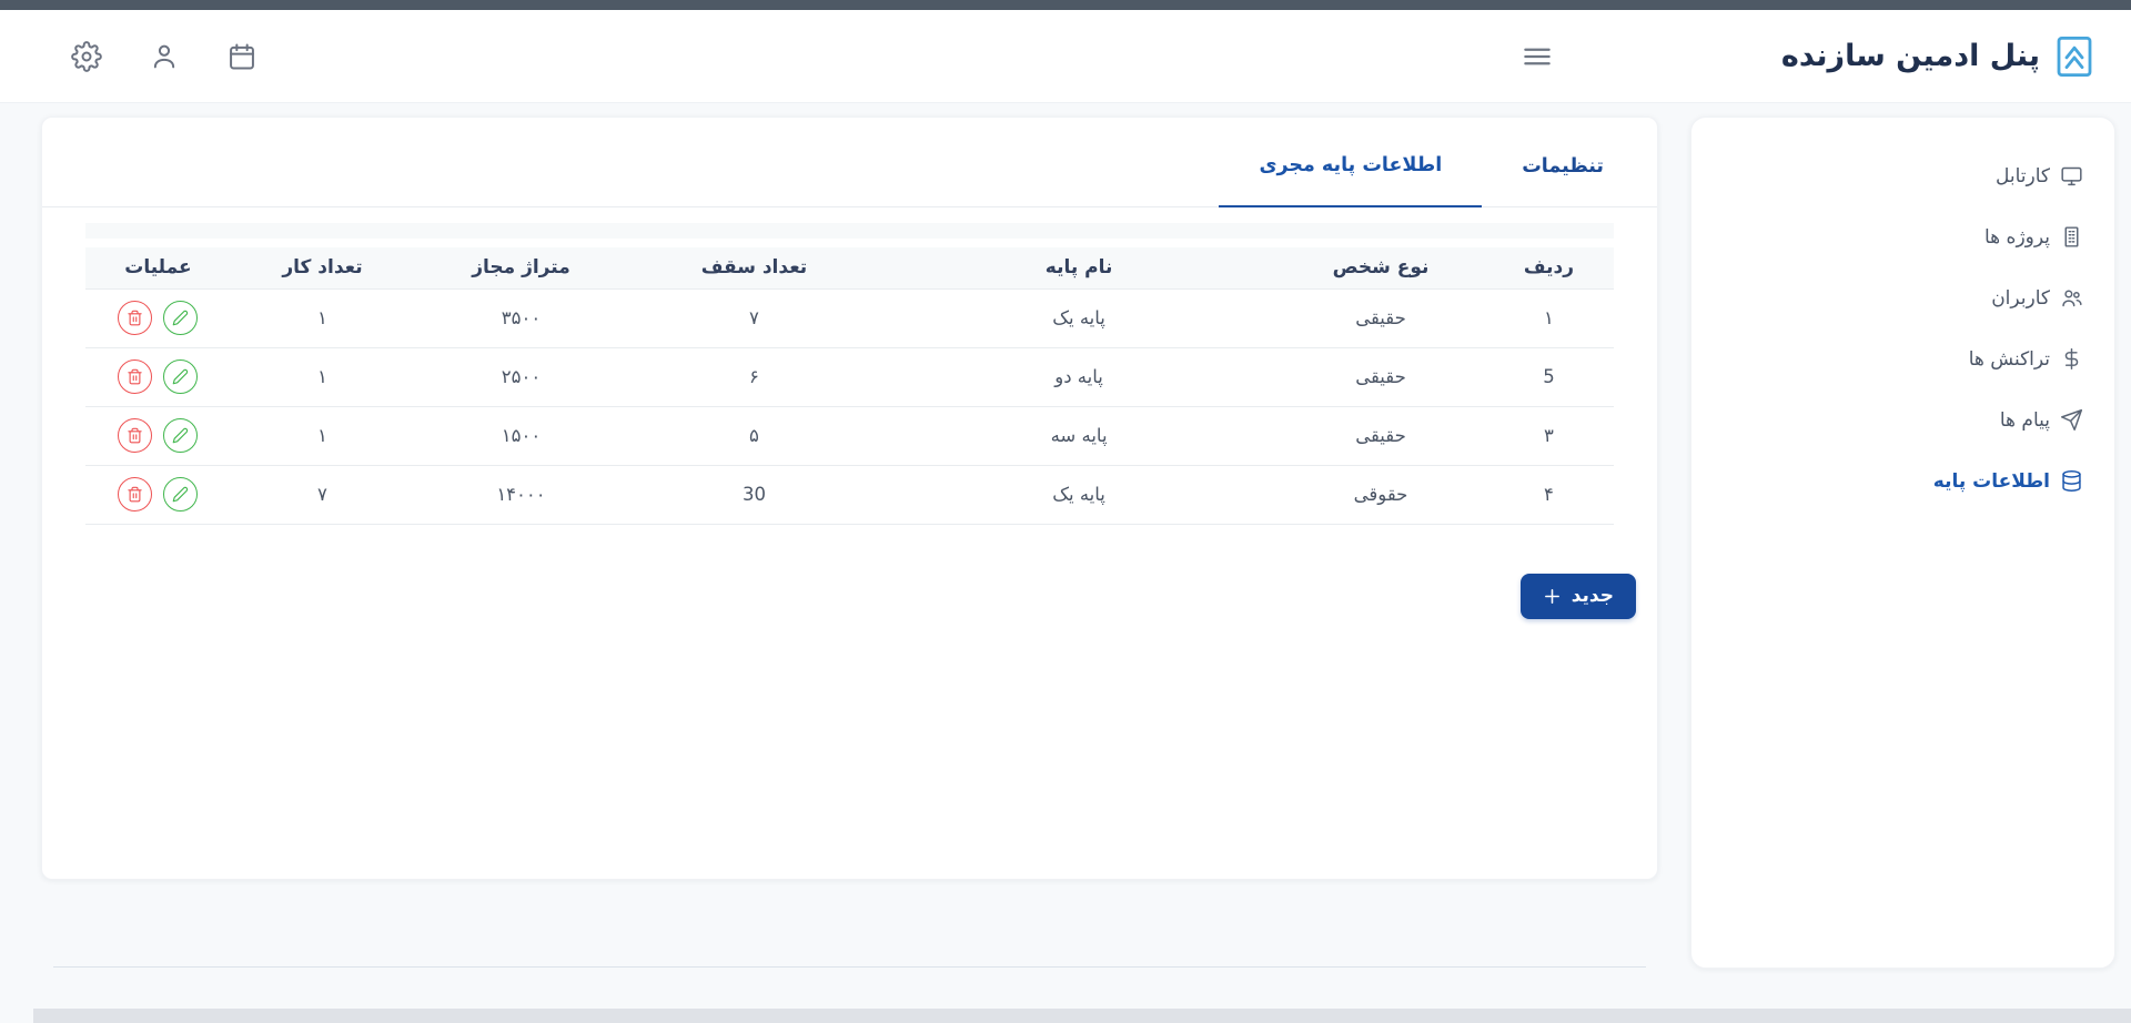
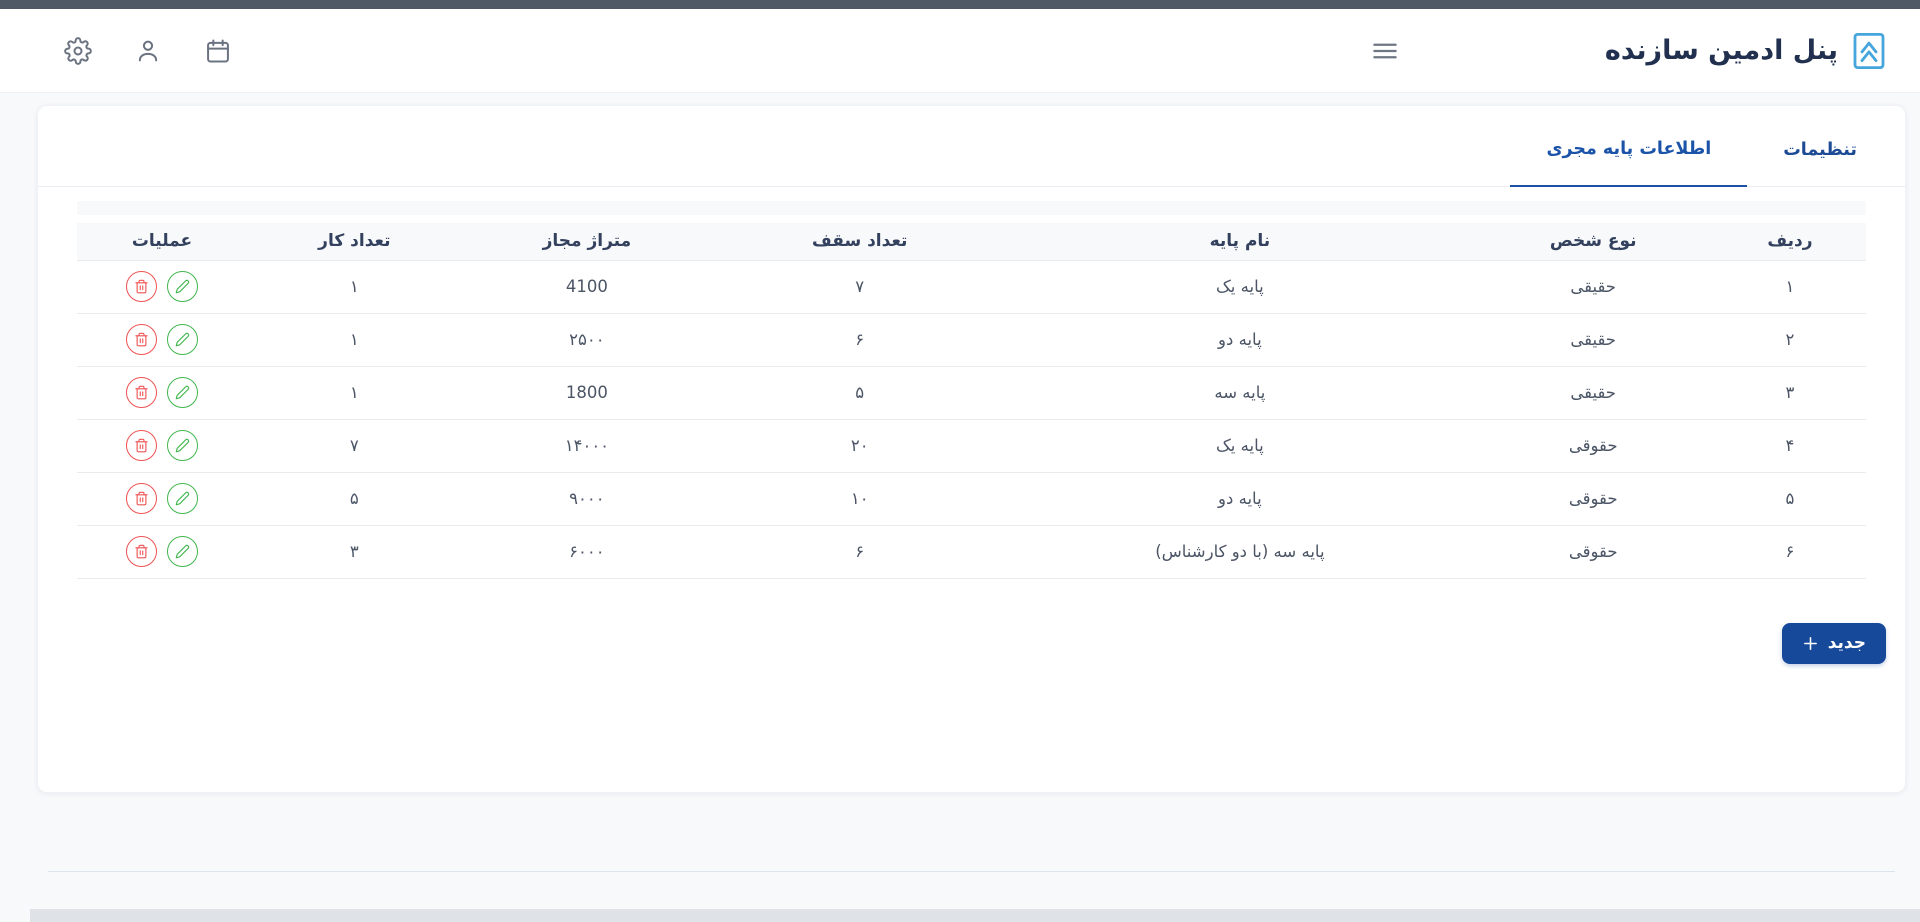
  پنل ادمین سازنده
- کارتابل
- پروژه ها
- کاربران
- تراکنش ها
- پیام ها
- اطلاعات پایه
  تنظیمات
  اطلاعات پایه مجری
  ردیف	نوع شخص	نام پایه	تعداد سقف	متراژ مجاز	تعداد کار	عملیات
- ۱	حقیقی	پایه یک	۷	۳۵۰۰	۱
+ ۱	حقیقی	پایه یک	۷	4100	۱
- 5	حقیقی	پایه دو	۶	۲۵۰۰	۱
+ ۲	حقیقی	پایه دو	۶	۲۵۰۰	۱
- ۳	حقیقی	پایه سه	۵	۱۵۰۰	۱
+ ۳	حقیقی	پایه سه	۵	1800	۱
- ۴	حقوقی	پایه یک	30	۱۴۰۰۰	۷
+ ۴	حقوقی	پایه یک	۲۰	۱۴۰۰۰	۷
+ ۵	حقوقی	پایه دو	۱۰	۹۰۰۰	۵
+ ۶	حقوقی	پایه سه (با دو کارشناس)	۶	۶۰۰۰	۳
  جدید
